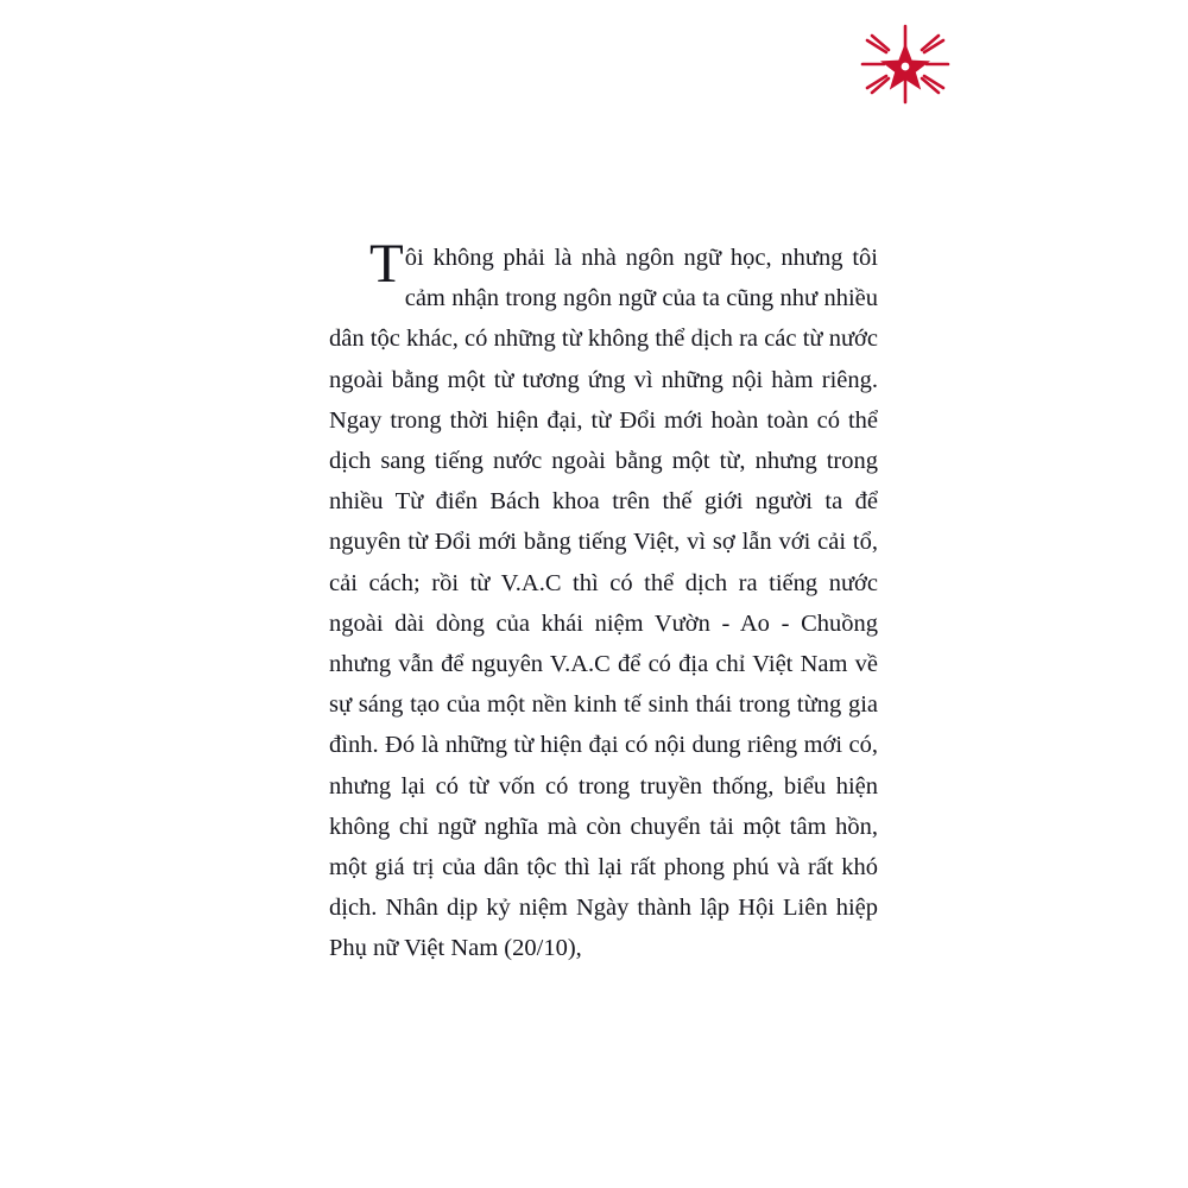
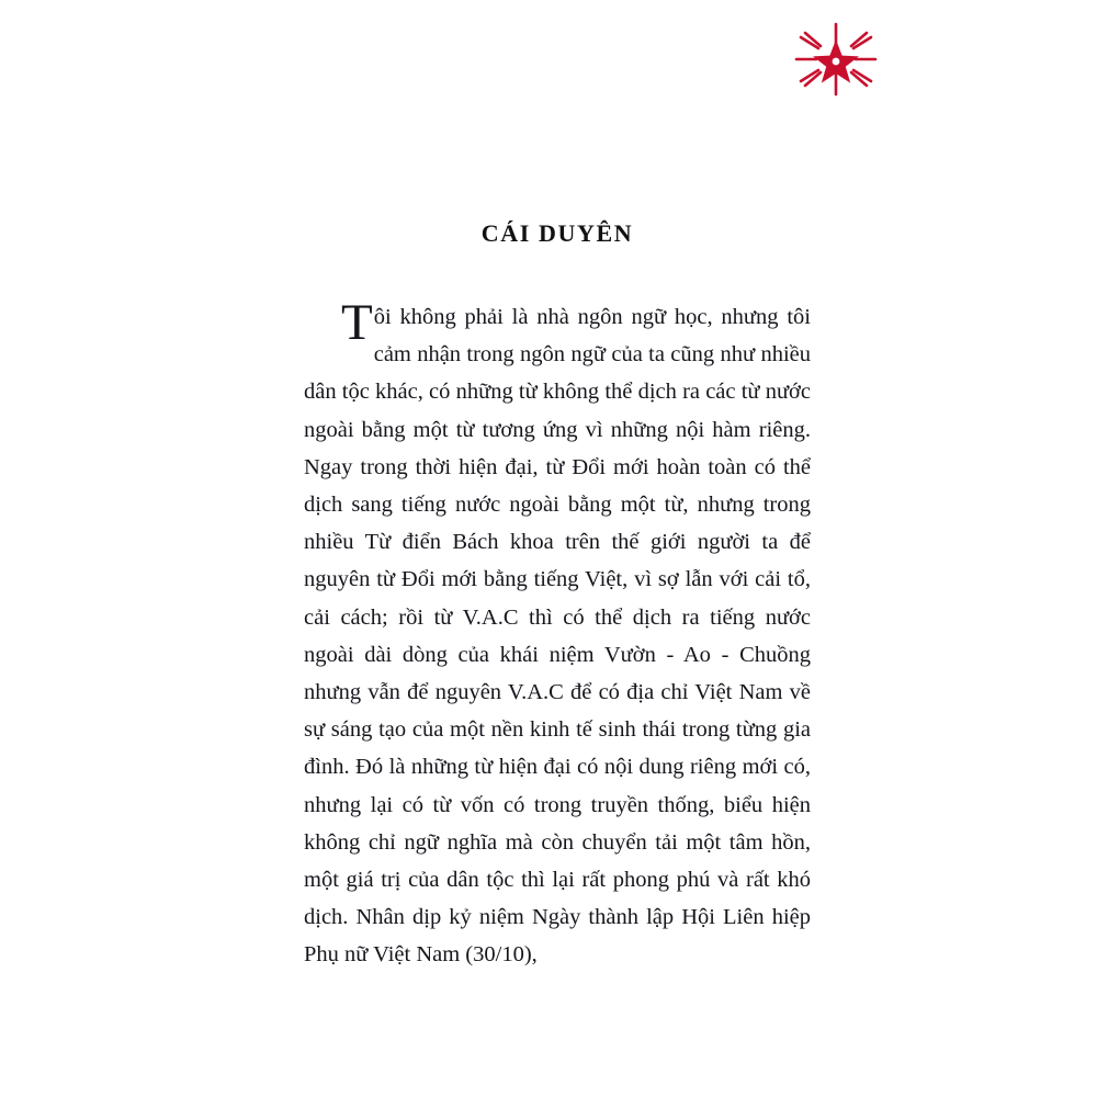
+ CÁI DUYÊN
  T
- ôi không phải là nhà ngôn ngữ học, nhưng tôi cảm nhận trong ngôn ngữ của ta cũng như nhiều dân tộc khác, có những từ không thể dịch ra các từ nước ngoài bằng một từ tương ứng vì những nội hàm riêng. Ngay trong thời hiện đại, từ Đổi mới hoàn toàn có thể dịch sang tiếng nước ngoài bằng một từ, nhưng trong nhiều Từ điển Bách khoa trên thế giới người ta để nguyên từ Đổi mới bằng tiếng Việt, vì sợ lẫn với cải tổ, cải cách; rồi từ V.A.C thì có thể dịch ra tiếng nước ngoài dài dòng của khái niệm Vườn - Ao - Chuồng nhưng vẫn để nguyên V.A.C để có địa chỉ Việt Nam về sự sáng tạo của một nền kinh tế sinh thái trong từng gia đình. Đó là những từ hiện đại có nội dung riêng mới có, nhưng lại có từ vốn có trong truyền thống, biểu hiện không chỉ ngữ nghĩa mà còn chuyển tải một tâm hồn, một giá trị của dân tộc thì lại rất phong phú và rất khó dịch. Nhân dịp kỷ niệm Ngày thành lập Hội Liên hiệp Phụ nữ Việt Nam (20/10),
+ ôi không phải là nhà ngôn ngữ học, nhưng tôi cảm nhận trong ngôn ngữ của ta cũng như nhiều dân tộc khác, có những từ không thể dịch ra các từ nước ngoài bằng một từ tương ứng vì những nội hàm riêng. Ngay trong thời hiện đại, từ Đổi mới hoàn toàn có thể dịch sang tiếng nước ngoài bằng một từ, nhưng trong nhiều Từ điển Bách khoa trên thế giới người ta để nguyên từ Đổi mới bằng tiếng Việt, vì sợ lẫn với cải tổ, cải cách; rồi từ V.A.C thì có thể dịch ra tiếng nước ngoài dài dòng của khái niệm Vườn - Ao - Chuồng nhưng vẫn để nguyên V.A.C để có địa chỉ Việt Nam về sự sáng tạo của một nền kinh tế sinh thái trong từng gia đình. Đó là những từ hiện đại có nội dung riêng mới có, nhưng lại có từ vốn có trong truyền thống, biểu hiện không chỉ ngữ nghĩa mà còn chuyển tải một tâm hồn, một giá trị của dân tộc thì lại rất phong phú và rất khó dịch. Nhân dịp kỷ niệm Ngày thành lập Hội Liên hiệp Phụ nữ Việt Nam (30/10),
